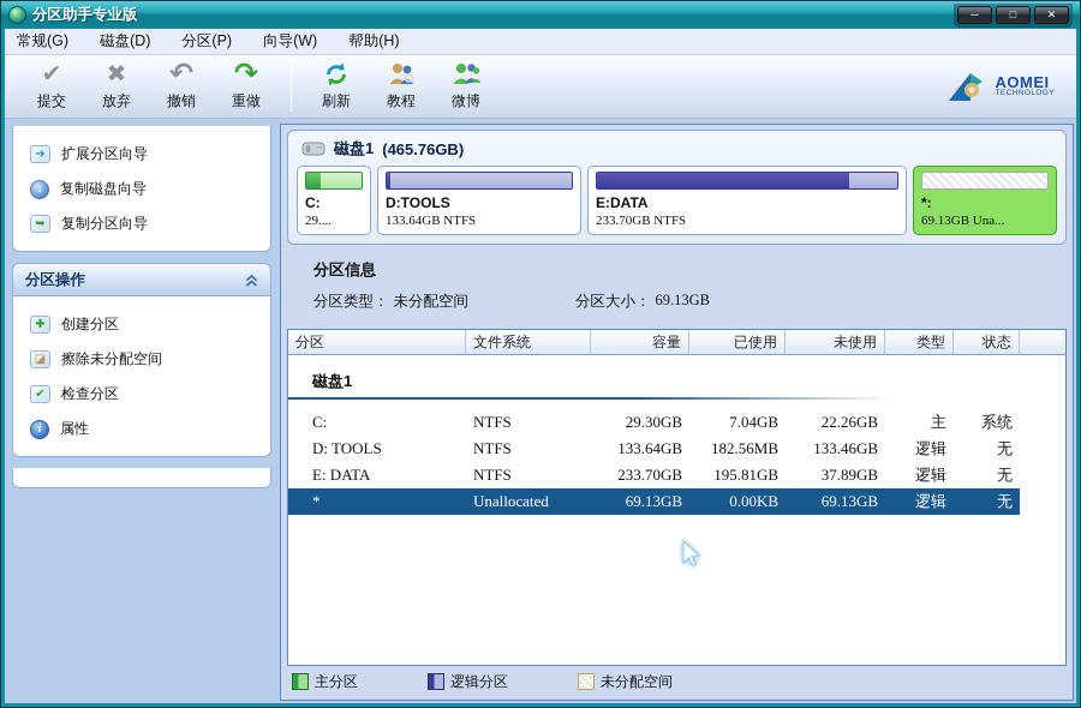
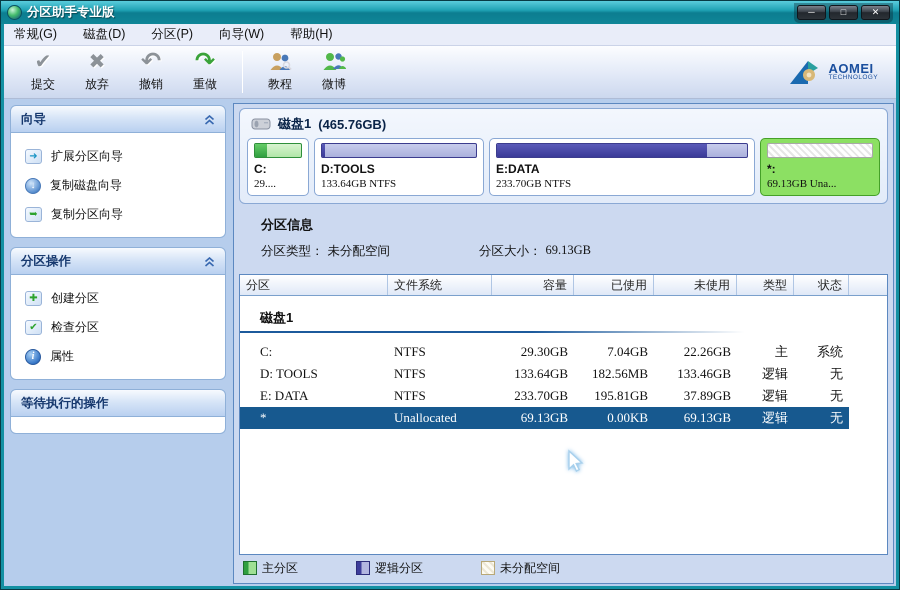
  分区助手专业版
  ─
  □
  ✕
  常规(G)
  磁盘(D)
  分区(P)
  向导(W)
  帮助(H)
  ✔
  提交
  ✖
  放弃
  ↶
  撤销
  ↷
  重做
- 刷新
  教程
  微博
  AOMEI
+ 向导
  ➜
  扩展分区向导
  ↓
  复制磁盘向导
  ➥
  复制分区向导
  分区操作
  ✚
  创建分区
- ◪
- 擦除未分配空间
  ✔
  检查分区
  i
  属性
+ 等待执行的操作
  磁盘1
  (465.76GB)
  C:
  29....
  D:TOOLS
  133.64GB NTFS
  E:DATA
  233.70GB NTFS
  *:
  69.13GB Una...
  分区信息
  分区类型：
  未分配空间
  分区大小：
  69.13GB
  分区
  文件系统
  容量
  已使用
  未使用
  类型
  状态
  磁盘1
  C:
  NTFS
  29.30GB
  7.04GB
  22.26GB
  主
  系统
  D: TOOLS
  NTFS
  133.64GB
  182.56MB
  133.46GB
  逻辑
  无
  E: DATA
  NTFS
  233.70GB
  195.81GB
  37.89GB
  逻辑
  无
  *
  Unallocated
  69.13GB
  0.00KB
  69.13GB
  逻辑
  无
  主分区
  逻辑分区
  未分配空间
